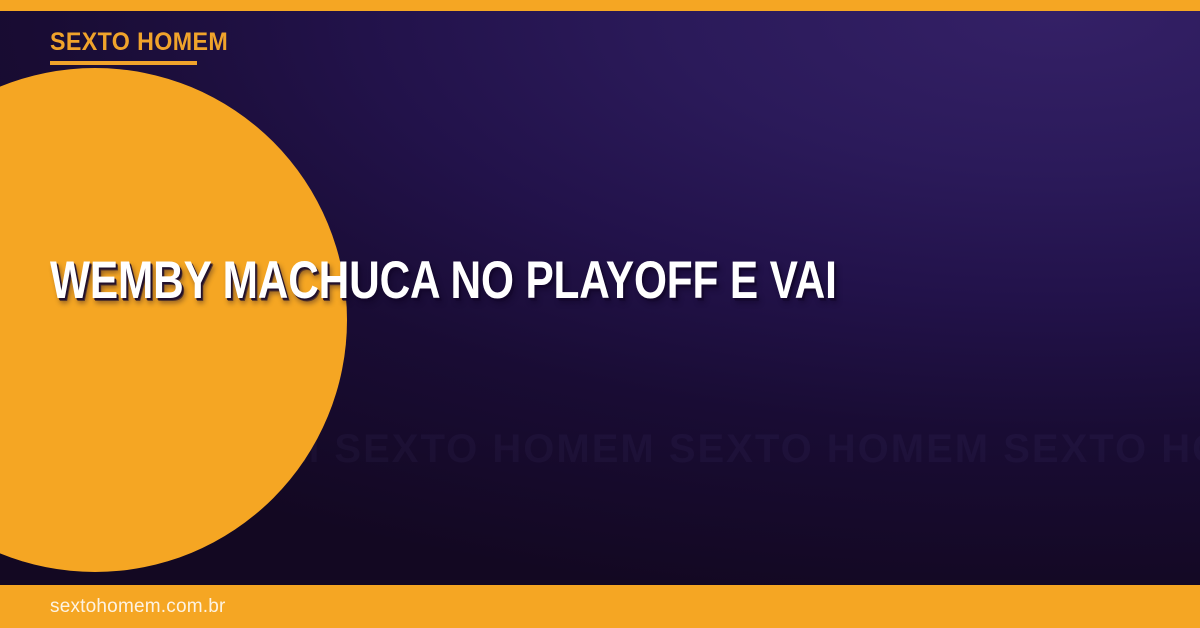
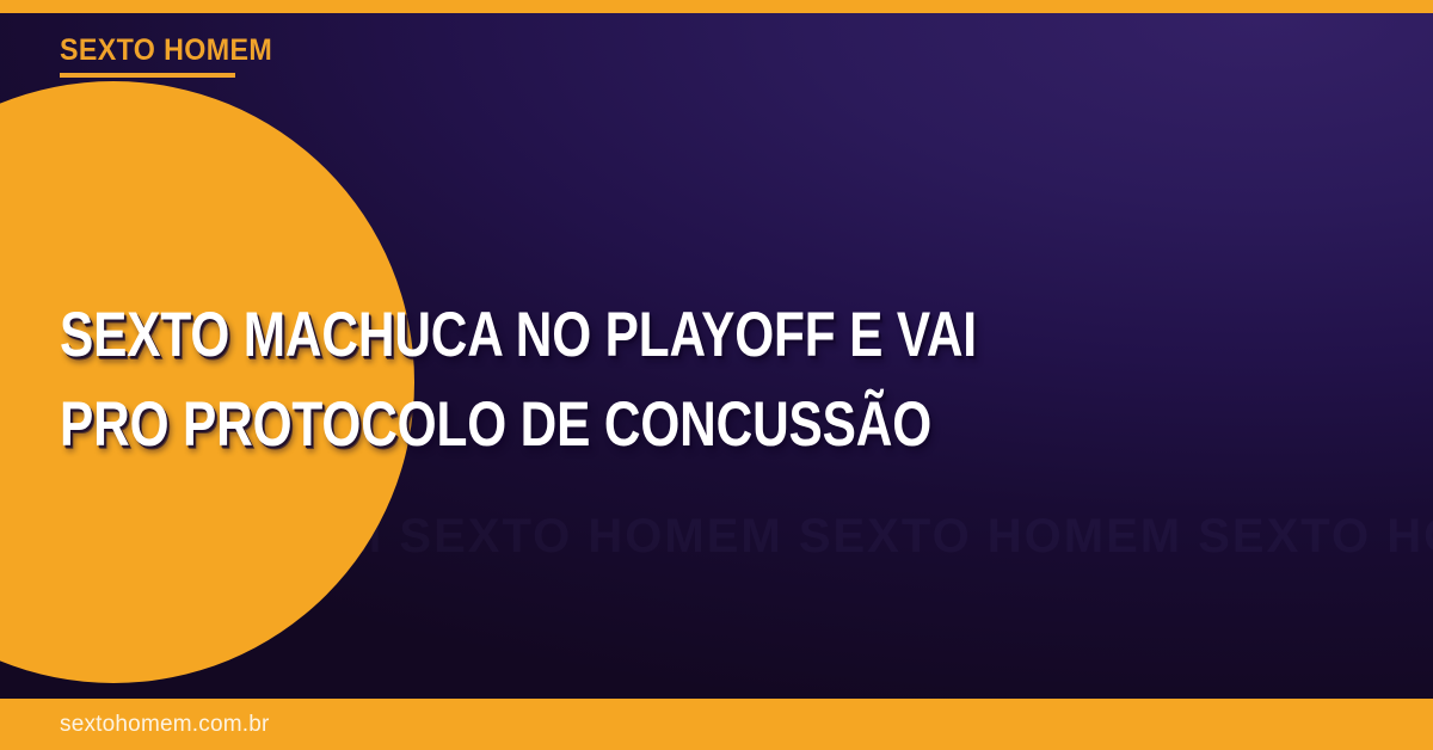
  SEXTO HOMEM
- WEMBY MACHUCA NO PLAYOFF E VAI
+ SEXTO MACHUCA NO PLAYOFF E VAI
+ PRO PROTOCOLO DE CONCUSSÃO
  sextohomem.com.br
